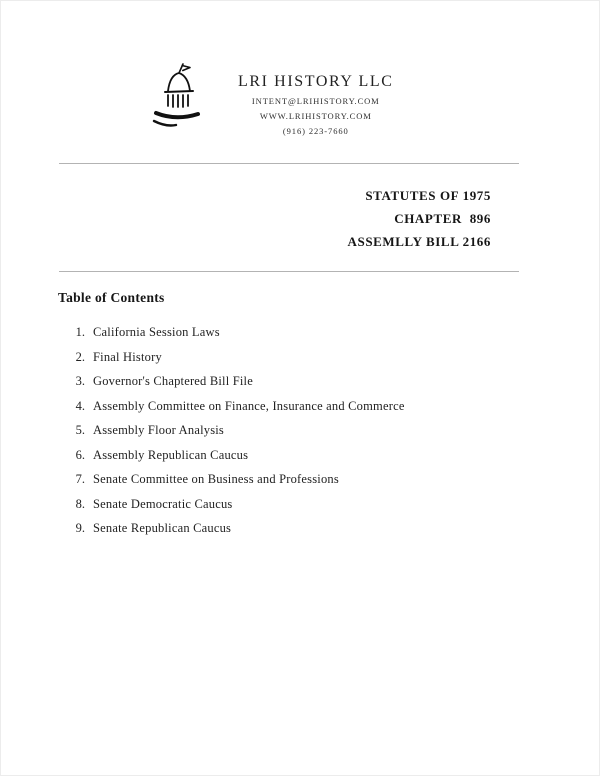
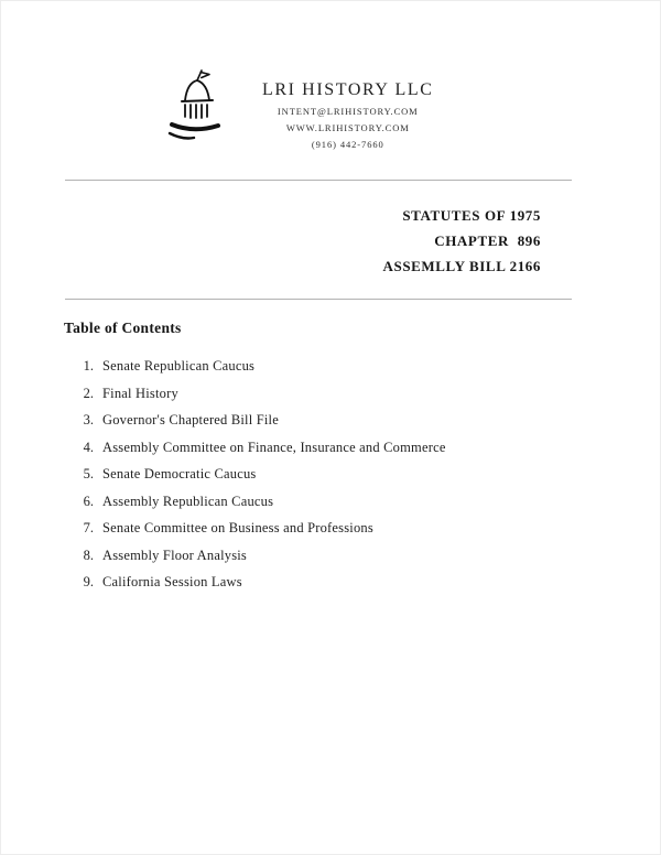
  LRI HISTORY LLC
  INTENT@LRIHISTORY.COM
  WWW.LRIHISTORY.COM
- (916) 223-7660
+ (916) 442-7660
  STATUTES OF 1975
  CHAPTER 896
  ASSEMLLY BILL 2166
  Table of Contents
  1.
- California Session Laws
+ Senate Republican Caucus
  2.
  Final History
  3.
  Governor's Chaptered Bill File
  4.
  Assembly Committee on Finance, Insurance and Commerce
  5.
- Assembly Floor Analysis
+ Senate Democratic Caucus
  6.
  Assembly Republican Caucus
  7.
  Senate Committee on Business and Professions
  8.
- Senate Democratic Caucus
+ Assembly Floor Analysis
  9.
- Senate Republican Caucus
+ California Session Laws
